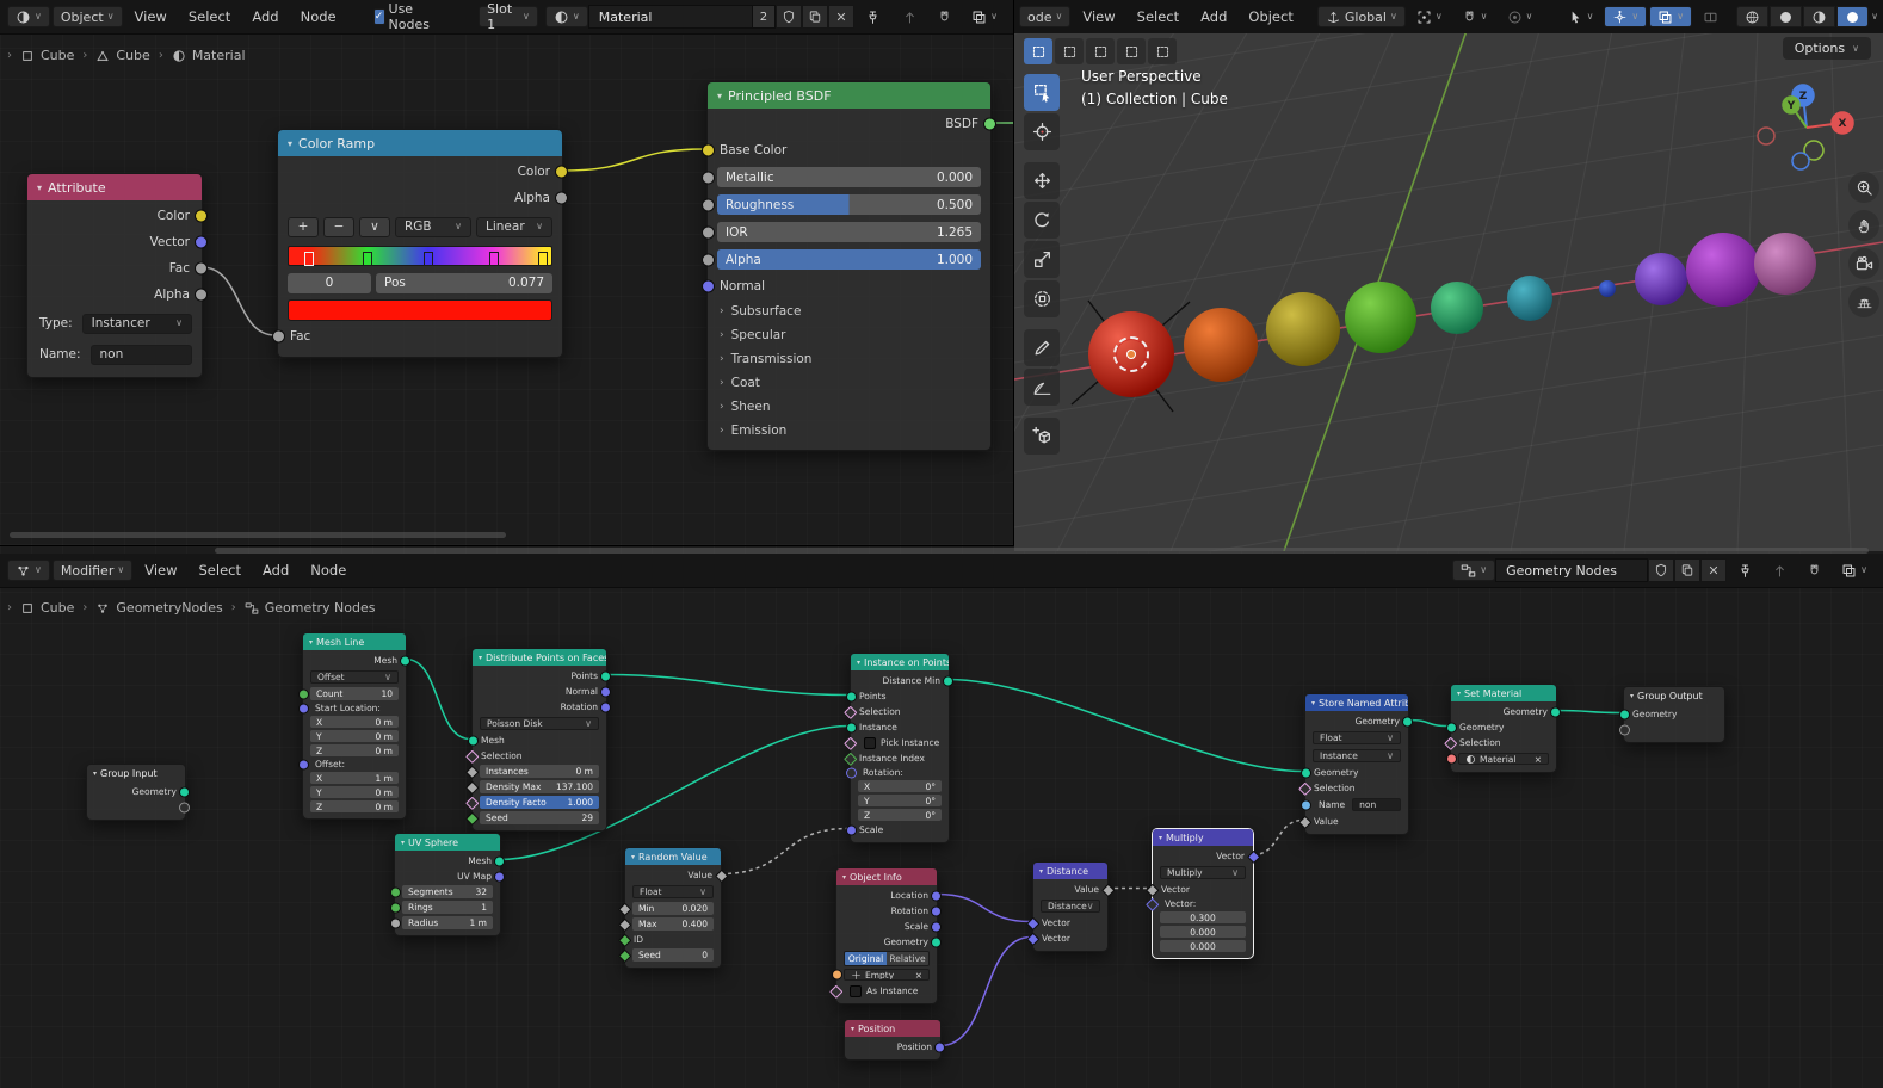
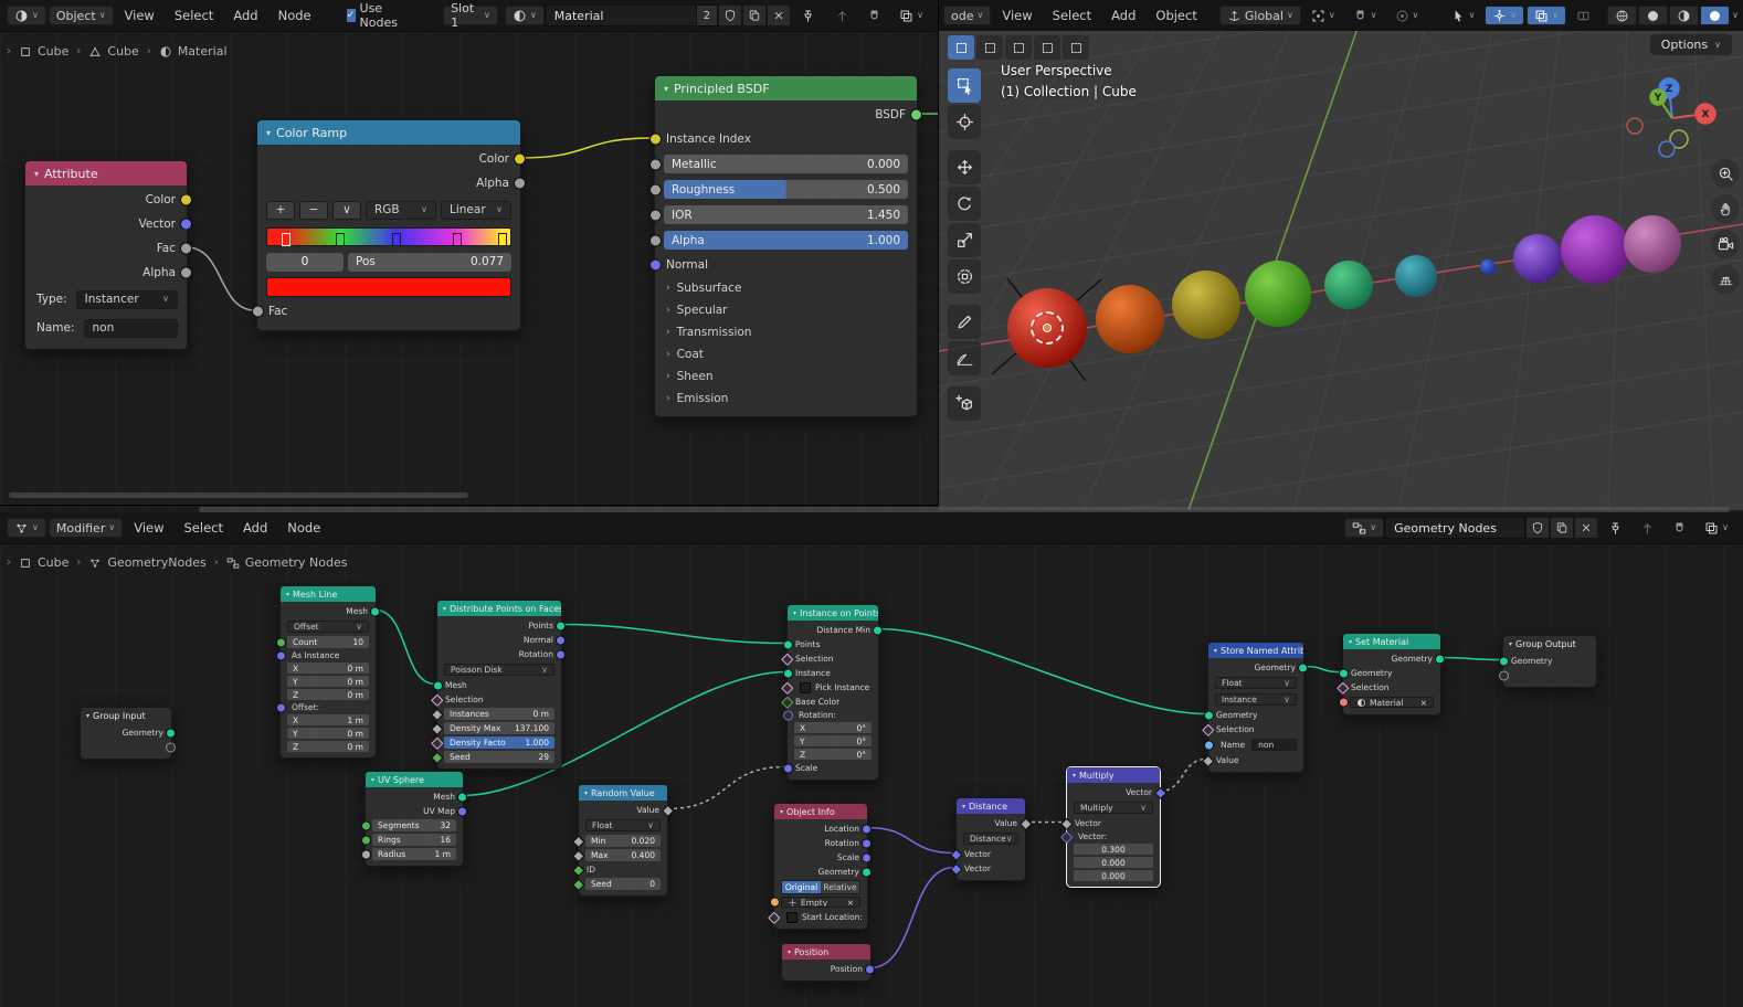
  ∨
  Object
  ∨
  View
  Select
  Add
  Node
  ✓
  Use Nodes
  Slot 1
  ∨
  ∨
  Material
  2
  ∨
  ›
  Cube
  ›
  Cube
  ›
  Material
  ode
  ∨
  View
  Select
  Add
  Object
  Global
  ∨
  ∨
  ∨
  ∨
  ∨
  ∨
  ∨
  ∨
  Options
  ∨
  User Perspective
  (1) Collection | Cube
  Z
  Y
  X
  ∨
  Modifier
  ∨
  View
  Select
  Add
  Node
  ∨
  Geometry Nodes
  ∨
  ›
  Cube
  ›
  GeometryNodes
  ›
  Geometry Nodes
  ▾
  Attribute
  Color
  Vector
  Fac
  Alpha
  Type:
  Instancer
  ∨
  Name:
  non
  ▾
  Color Ramp
  Color
  Alpha
  +
  −
  ∨
  RGB
  ∨
  Linear
  ∨
  0
  Pos
  0.077
  Fac
  ▾
  Principled BSDF
  BSDF
- Base Color
+ Instance Index
  Metallic
  0.000
  Roughness
  0.500
  IOR
- 1.265
+ 1.450
  Alpha
  1.000
  Normal
  ›
  Subsurface
  ›
  Specular
  ›
  Transmission
  ›
  Coat
  ›
  Sheen
  ›
  Emission
  Group Input
  Geometry
  Mesh Line
  Mesh
  Offset
  ∨
  Count
  10
- Start Location:
+ As Instance
  X
  0 m
  Y
  0 m
  Z
  0 m
  Offset:
  X
  1 m
  Y
  0 m
  Z
  0 m
  Distribute Points on Face
  Points
  Normal
  Rotation
  Poisson Disk
  ∨
  Mesh
  Selection
  Instances
  0 m
  Density Max
  137.100
  Density Facto
  1.000
  Seed
  29
  UV Sphere
  Mesh
  UV Map
  Segments
  32
  Rings
- 1
+ 16
  Radius
  1 m
  Random Value
  Value
  Float
  ∨
  Min
  0.020
  Max
  0.400
  ID
  Seed
  0
  Instance on Point
  Distance Min
  Points
  Selection
  Instance
  Pick Instance
- Instance Index
+ Base Color
  Rotation:
  X
  0°
  Y
  0°
  Z
  0°
  Scale
  Object Info
  Location
  Rotation
  Scale
  Geometry
  Original
  Relative
  Empty
  ×
- As Instance
+ Start Location:
  Position
  Position
  Distance
  Value
  Distance
  ∨
  Vector
  Vector
  Multiply
  Vector
  Multiply
  ∨
  Vector
  Vector:
  0.300
  0.000
  0.000
  Store Named Attrib
  Geometry
  Float
  ∨
  Instance
  ∨
  Geometry
  Selection
  Name
  non
  Value
  Set Material
  Geometry
  Geometry
  Selection
  Material
  ×
  Group Output
  Geometry
